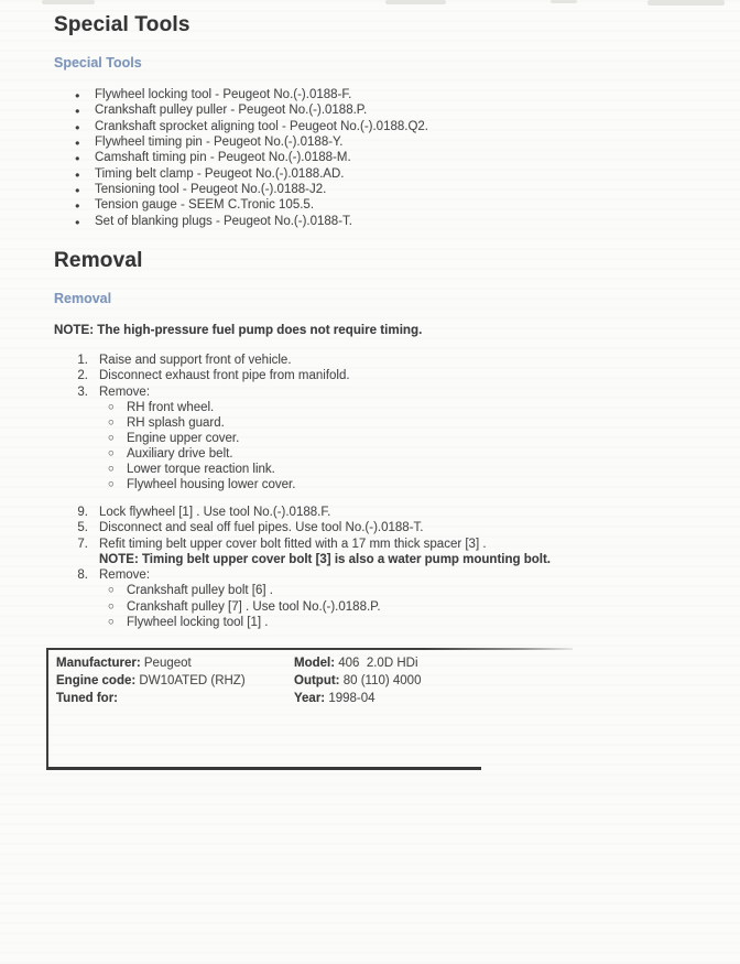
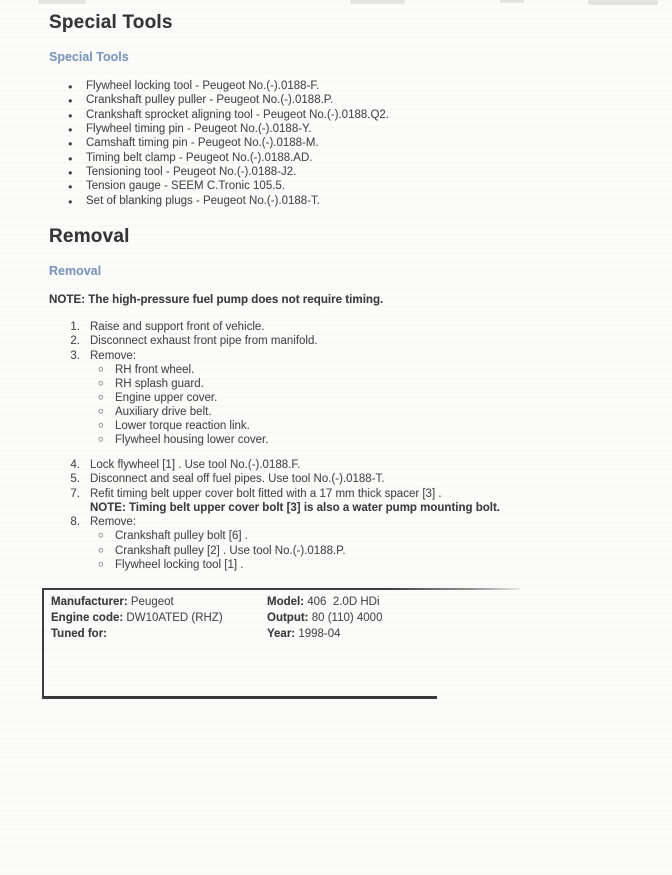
  Special Tools
  Special Tools
  Flywheel locking tool - Peugeot No.(-).0188-F.
  Crankshaft pulley puller - Peugeot No.(-).0188.P.
  Crankshaft sprocket aligning tool - Peugeot No.(-).0188.Q2.
  Flywheel timing pin - Peugeot No.(-).0188-Y.
  Camshaft timing pin - Peugeot No.(-).0188-M.
  Timing belt clamp - Peugeot No.(-).0188.AD.
  Tensioning tool - Peugeot No.(-).0188-J2.
  Tension gauge - SEEM C.Tronic 105.5.
  Set of blanking plugs - Peugeot No.(-).0188-T.
  Removal
  Removal
  NOTE: The high-pressure fuel pump does not require timing.
  1.
  Raise and support front of vehicle.
  2.
  Disconnect exhaust front pipe from manifold.
  3.
  Remove:
  RH front wheel.
  RH splash guard.
  Engine upper cover.
  Auxiliary drive belt.
  Lower torque reaction link.
  Flywheel housing lower cover.
- 9.
+ 4.
  Lock flywheel [1] . Use tool No.(-).0188.F.
  5.
  Disconnect and seal off fuel pipes. Use tool No.(-).0188-T.
  7.
  Refit timing belt upper cover bolt fitted with a 17 mm thick spacer [3] .
  NOTE: Timing belt upper cover bolt [3] is also a water pump mounting bolt.
  8.
  Remove:
  Crankshaft pulley bolt [6] .
- Crankshaft pulley [7] . Use tool No.(-).0188.P.
+ Crankshaft pulley [2] . Use tool No.(-).0188.P.
  Flywheel locking tool [1] .
  Manufacturer: Peugeot
  Engine code: DW10ATED (RHZ)
  Tuned for:
  Model: 406 2.0D HDi
  Output: 80 (110) 4000
  Year: 1998-04
